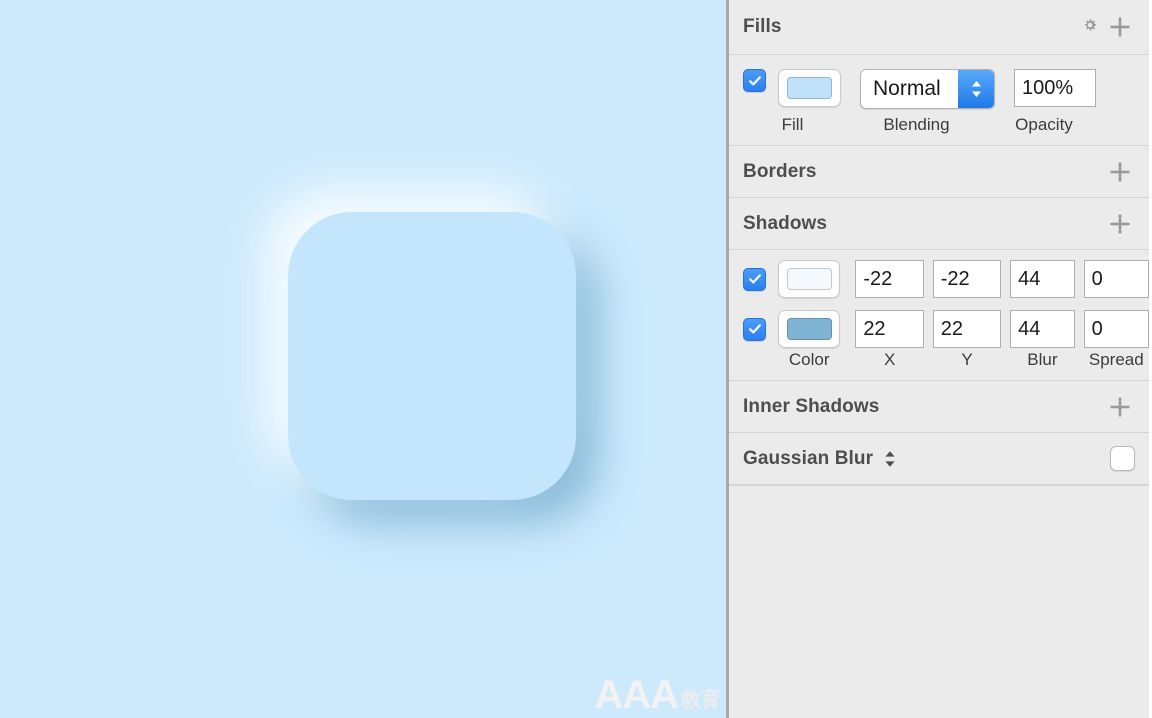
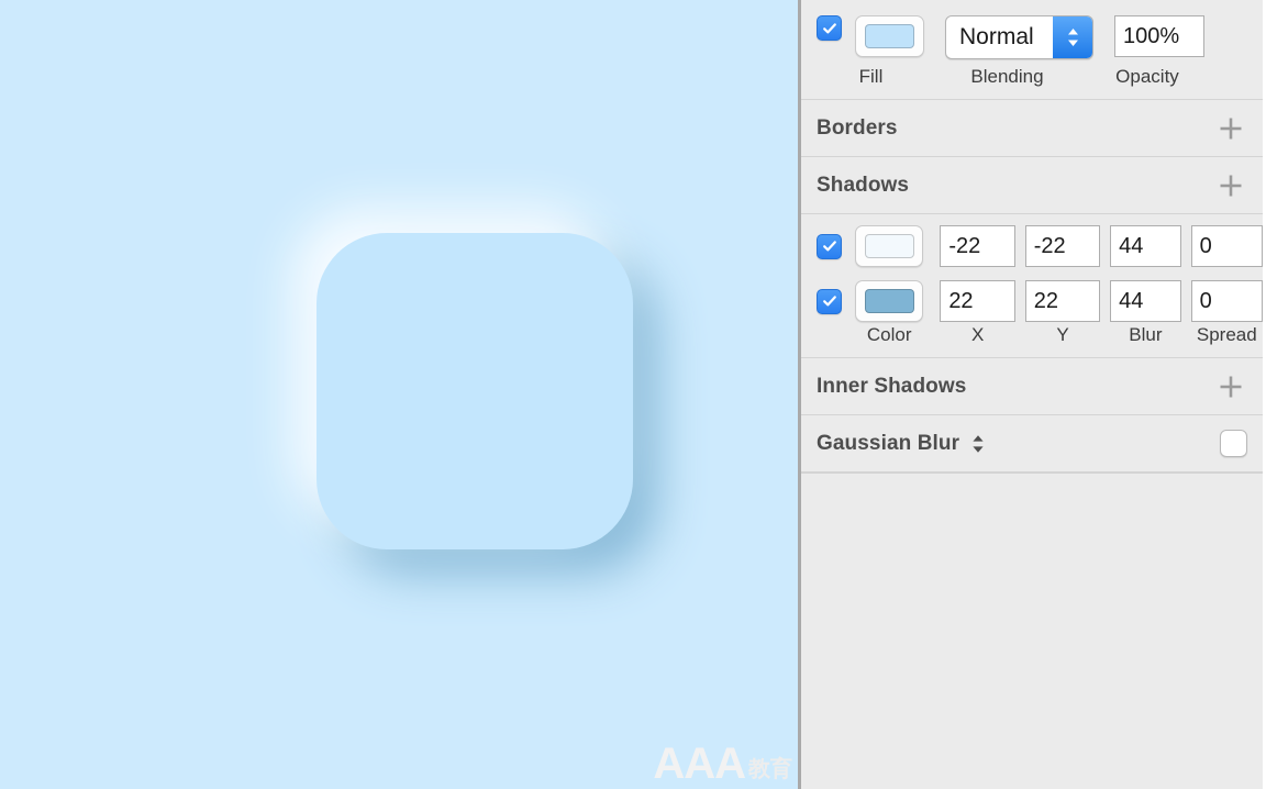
  AAA
  教育
- Fills
  Normal
  100%
  Fill
  Blending
  Opacity
  Borders
  Shadows
  -22
  -22
  44
  0
  22
  22
  44
  0
  Color
  X
  Y
  Blur
  Spread
  Inner Shadows
  Gaussian Blur
